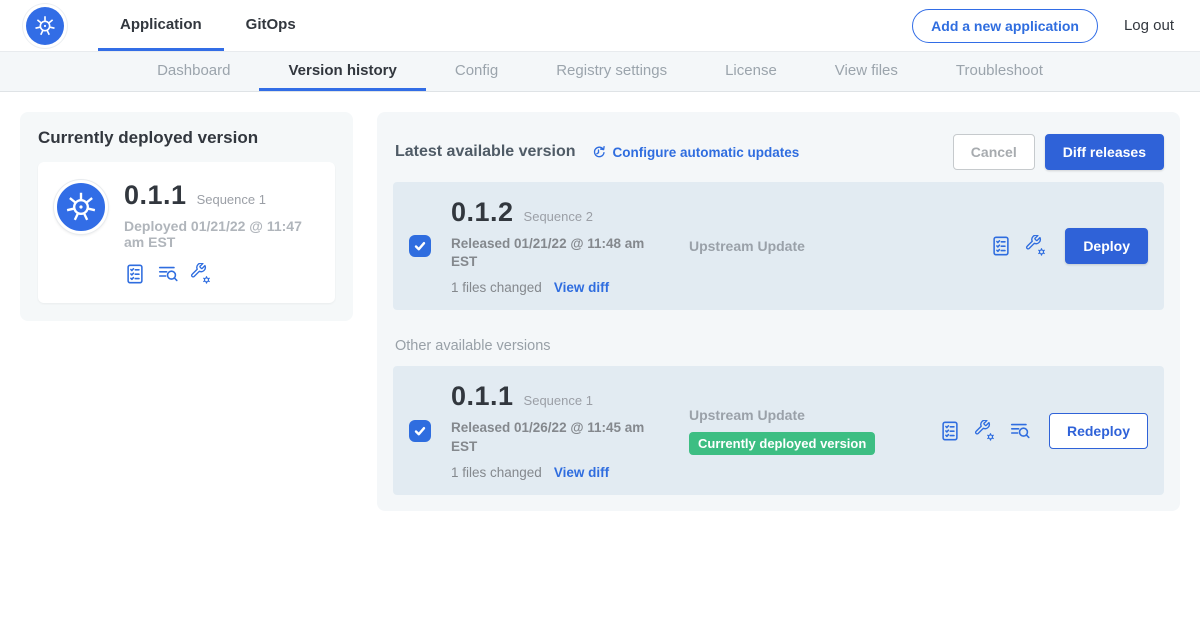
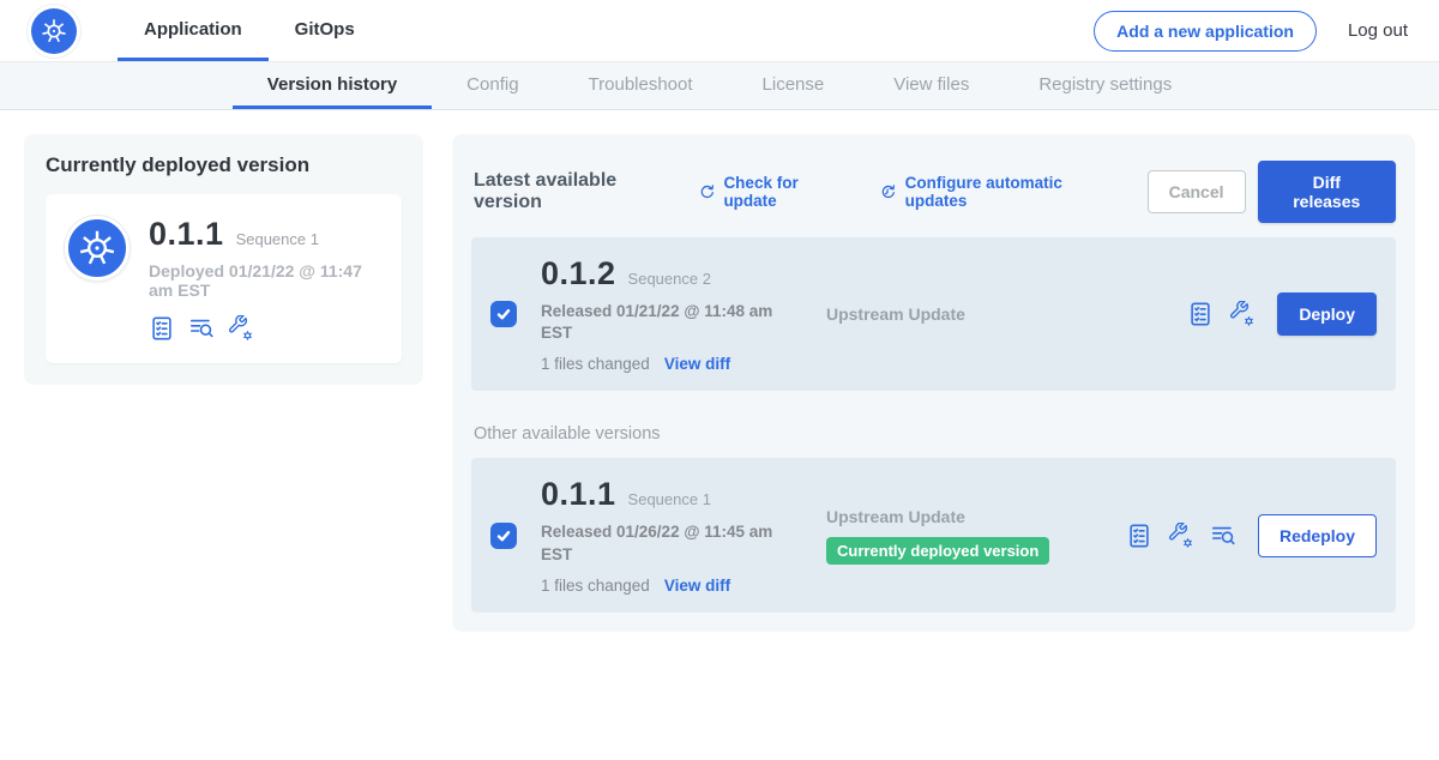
  Application
  GitOps
  Add a new application
  Log out
- Dashboard
  Version history
  Config
- Registry settings
+ Troubleshoot
  License
  View files
- Troubleshoot
+ Registry settings
  Currently deployed version
  0.1.1
  Sequence 1
  Deployed 01/21/22 @ 11:47 am EST
  Latest available version
+ Check for update
  Configure automatic updates
  Cancel
  Diff releases
  0.1.2
  Sequence 2
  Released 01/21/22 @ 11:48 am EST
  1 files changed
  View diff
  Upstream Update
  Deploy
  Other available versions
  0.1.1
  Sequence 1
  Released 01/26/22 @ 11:45 am EST
  1 files changed
  View diff
  Upstream Update
  Currently deployed version
  Redeploy
